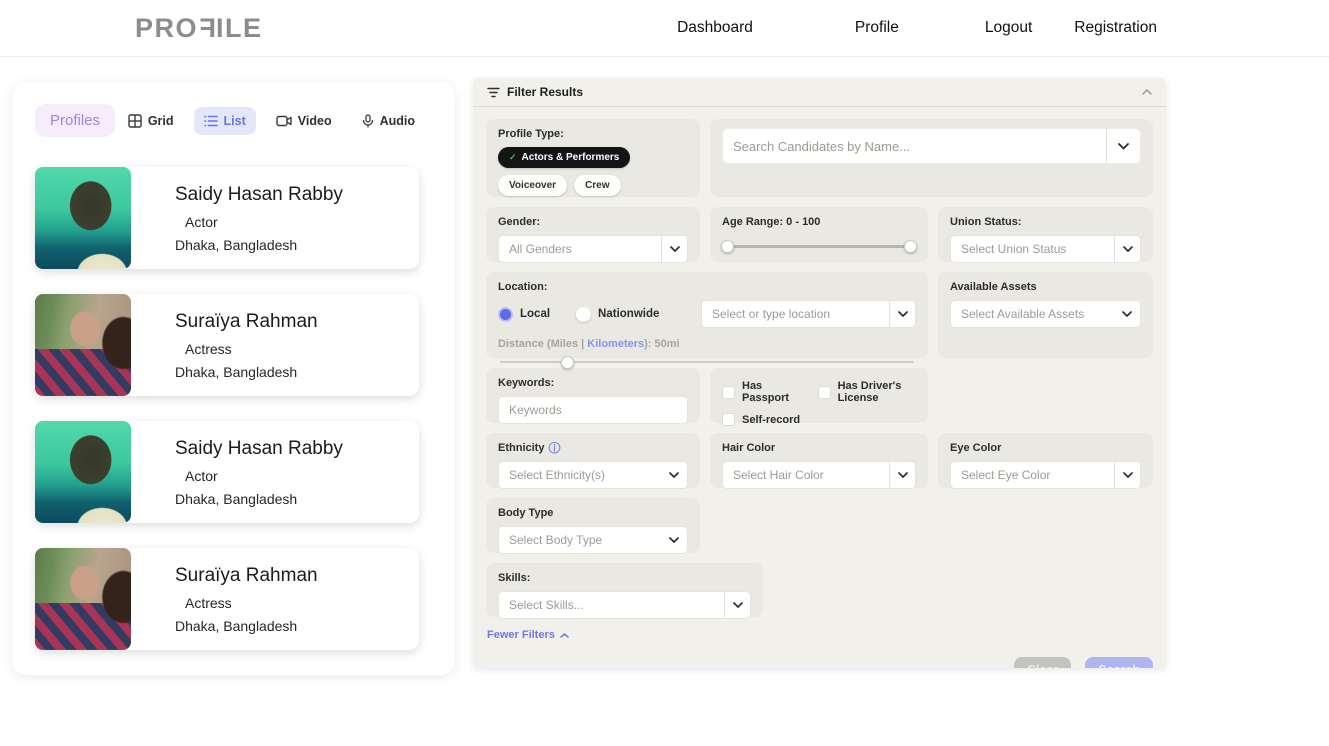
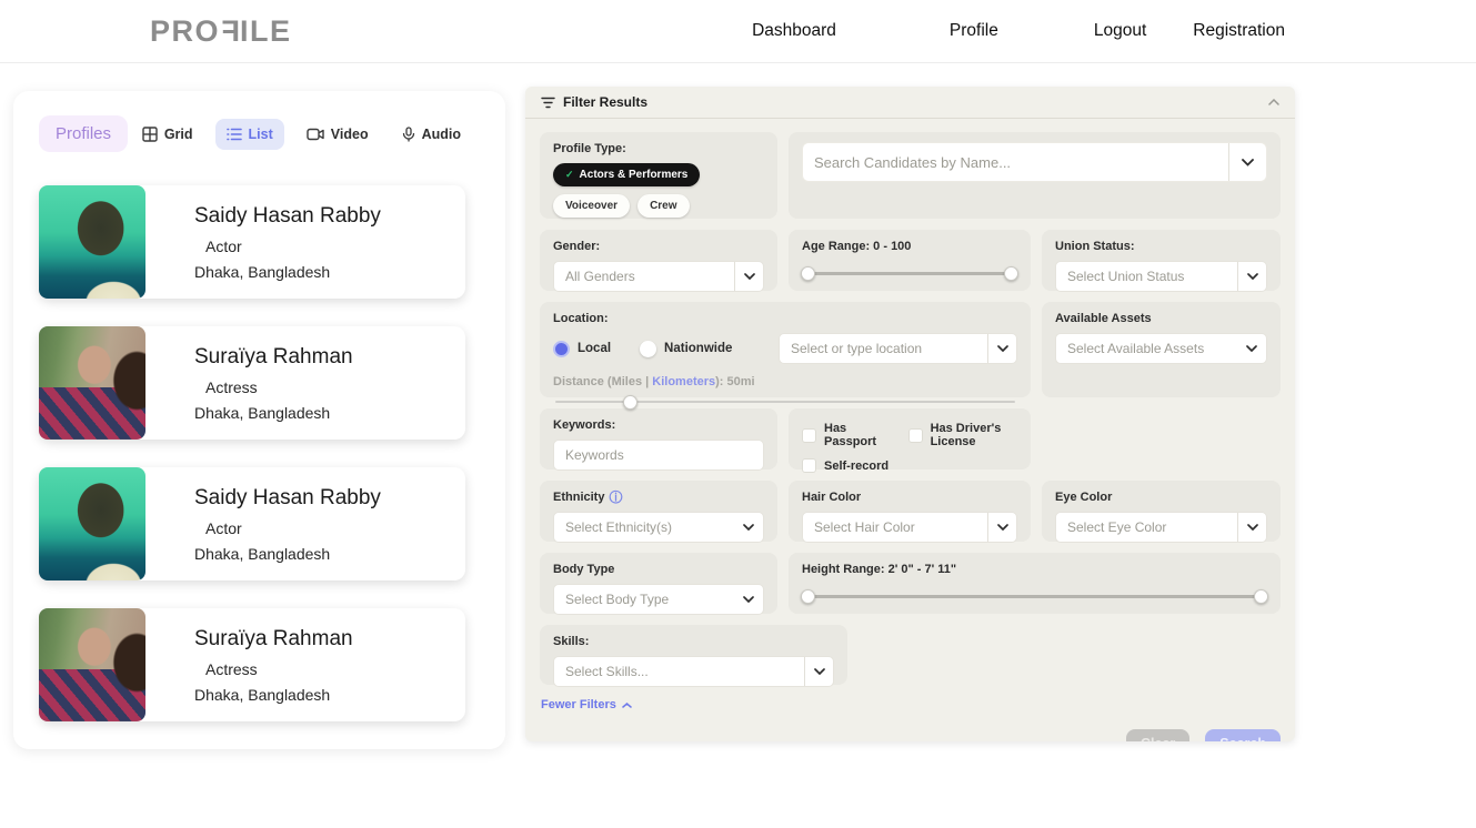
  Dashboard
  Profile
  Logout
  Registration
  Profiles
  Grid
  List
  Video
  Audio
  Saidy Hasan Rabby
  Actor
  Dhaka, Bangladesh
  Suraïya Rahman
  Actress
  Dhaka, Bangladesh
  Saidy Hasan Rabby
  Actor
  Dhaka, Bangladesh
  Suraïya Rahman
  Actress
  Dhaka, Bangladesh
  Filter Results
  Profile Type:
  ✓
  Actors & Performers
  Voiceover
  Crew
  Search Candidates by Name...
  Gender:
  All Genders
  Age Range: 0 - 100
  Union Status:
  Select Union Status
  Location:
  Local
  Nationwide
  Select or type location
  Distance (Miles | Kilometers): 50mi
  Available Assets
  Select Available Assets
  Keywords:
  Keywords
  Has Passport
  Has Driver's License
  Self-record
  Ethnicity
  ⓘ
  Select Ethnicity(s)
  Hair Color
  Select Hair Color
  Eye Color
  Select Eye Color
  Body Type
  Select Body Type
+ Height Range: 2' 0" - 7' 11"
  Skills:
  Select Skills...
  Fewer Filters
